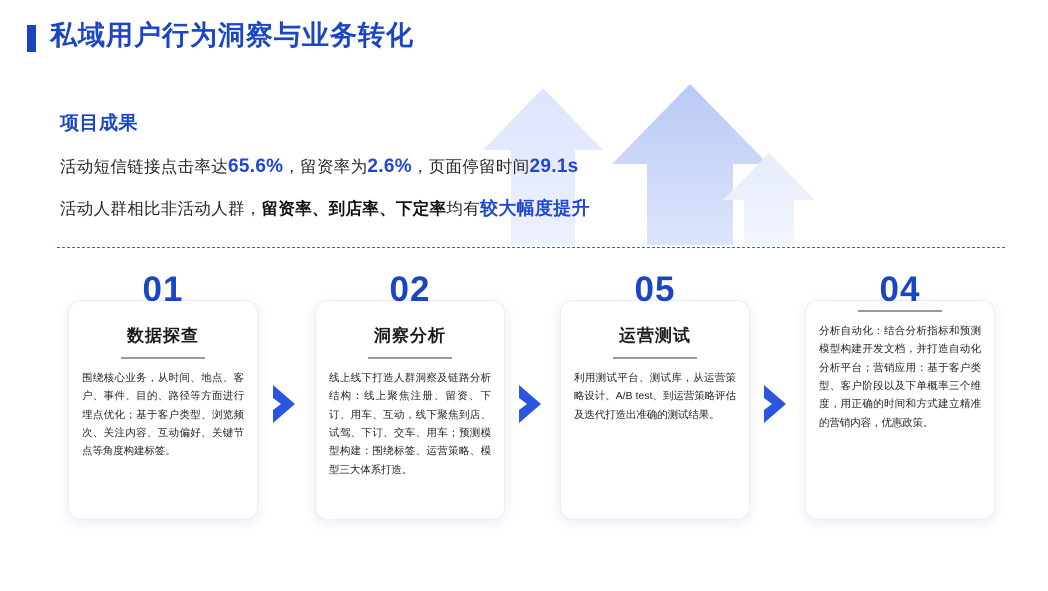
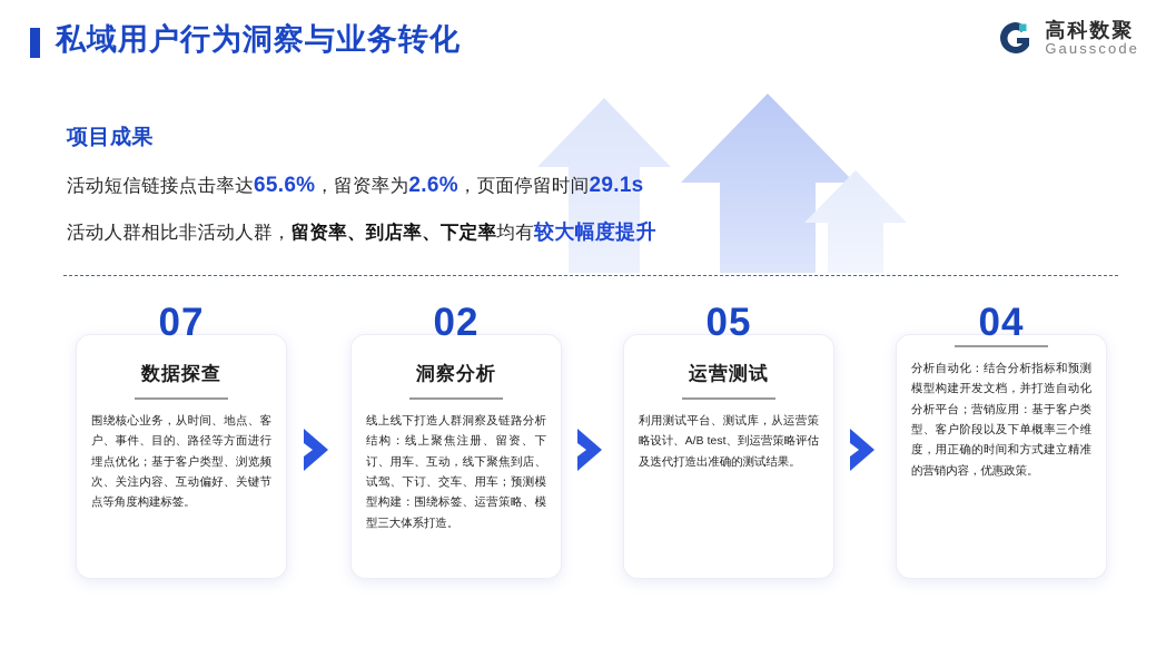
  私域用户行为洞察与业务转化
+ 高科数聚
+ Gausscode
  项目成果
  活动短信链接点击率达65.6%，留资率为2.6%，页面停留时间29.1s
  活动人群相比非活动人群，留资率、到店率、下定率均有较大幅度提升
- 01
+ 07
  数据探查
  围绕核心业务，从时间、地点、客户、事件、目的、路径等方面进行埋点优化；基于客户类型、浏览频次、关注内容、互动偏好、关键节点等角度构建标签。
  02
  洞察分析
  线上线下打造人群洞察及链路分析结构：线上聚焦注册、留资、下订、用车、互动，线下聚焦到店、试驾、下订、交车、用车；预测模型构建：围绕标签、运营策略、模型三大体系打造。
  05
  运营测试
  利用测试平台、测试库，从运营策略设计、A/B test、到运营策略评估及迭代打造出准确的测试结果。
  04
  分析自动化：结合分析指标和预测模型构建开发文档，并打造自动化分析平台；营销应用：基于客户类型、客户阶段以及下单概率三个维度，用正确的时间和方式建立精准的营销内容，优惠政策。
